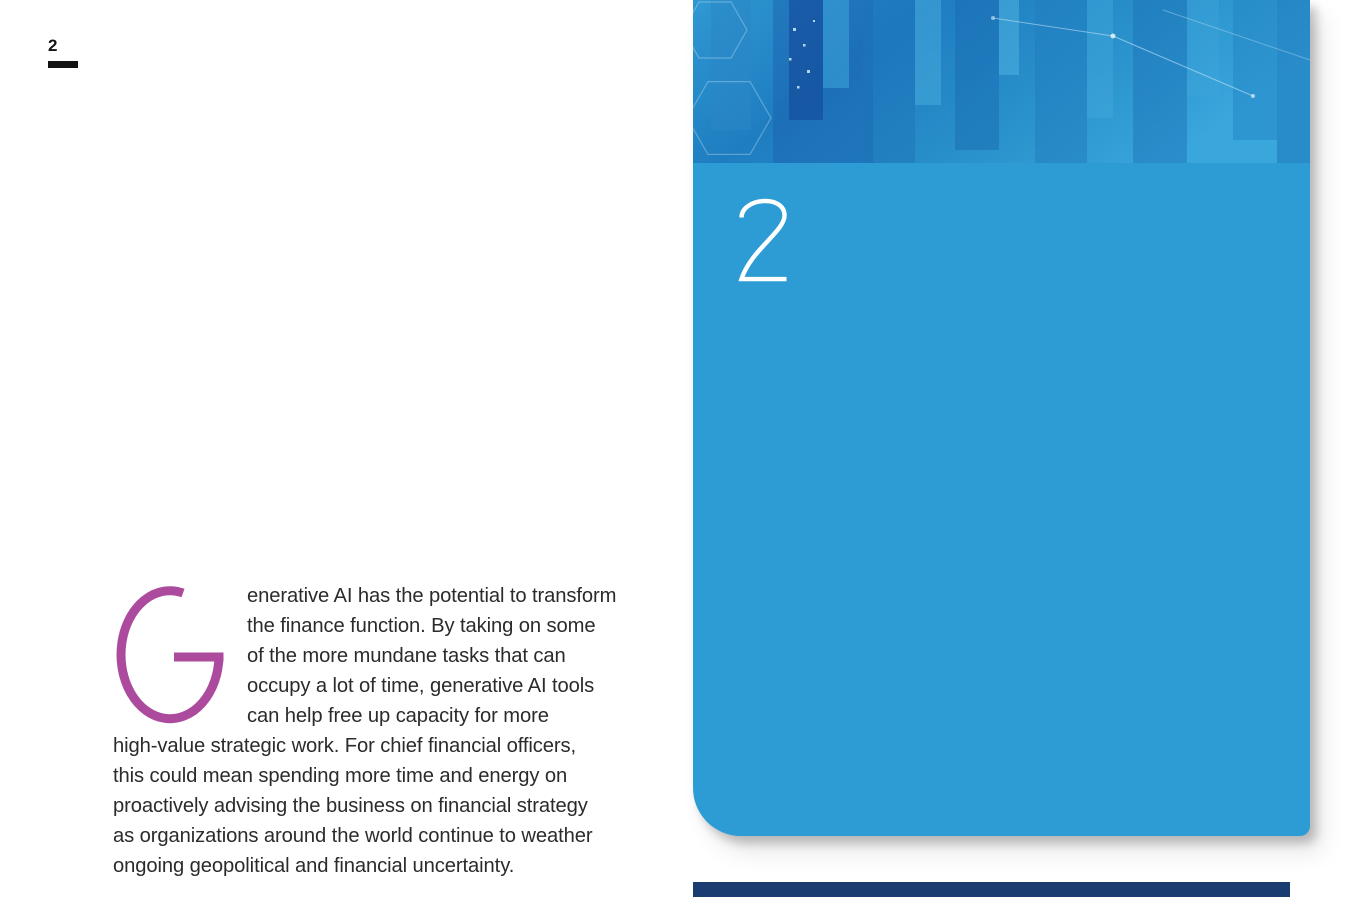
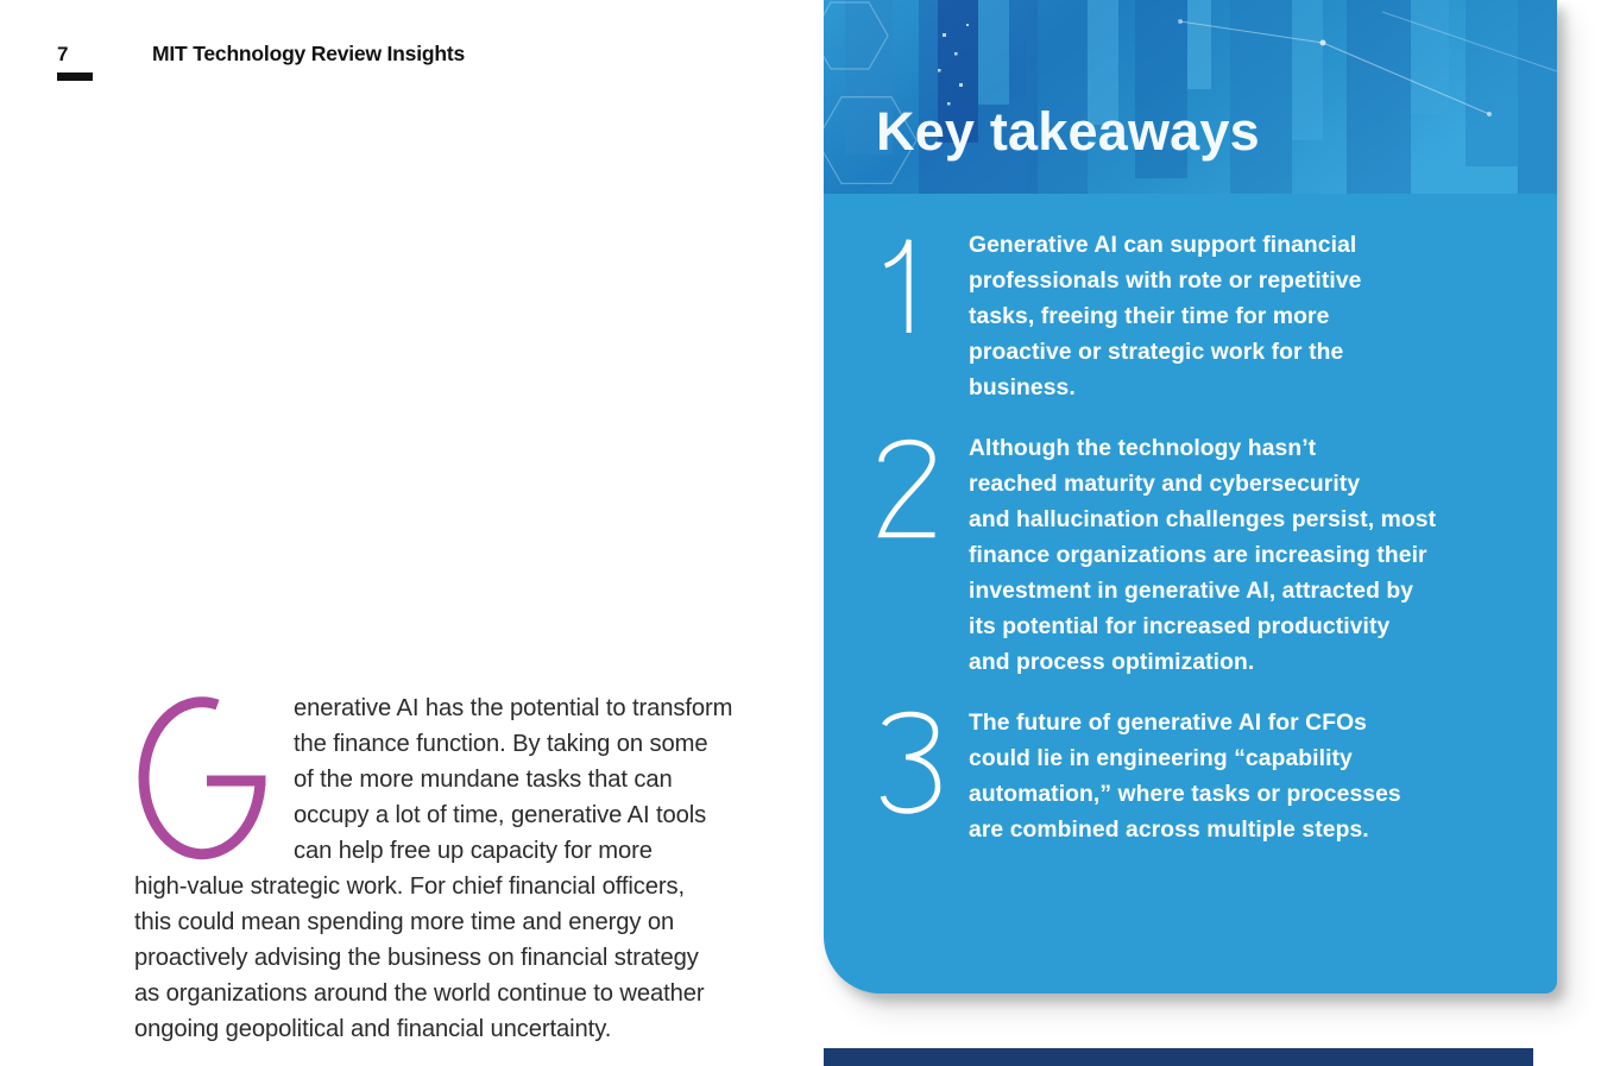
- 2
+ 7
+ MIT Technology Review Insights
  enerative AI has the potential to transform
  the finance function. By taking on some
  of the more mundane tasks that can
  occupy a lot of time, generative AI tools
  can help free up capacity for more
  high-value strategic work. For chief financial officers,
  this could mean spending more time and energy on
  proactively advising the business on financial strategy
  as organizations around the world continue to weather
  ongoing geopolitical and financial uncertainty.
+ Key takeaways
+ Generative AI can support financial
+ professionals with rote or repetitive
+ tasks, freeing their time for more
+ proactive or strategic work for the
+ business.
+ Although the technology hasn’t
+ reached maturity and cybersecurity
+ and hallucination challenges persist, most
+ finance organizations are increasing their
+ investment in generative AI, attracted by
+ its potential for increased productivity
+ and process optimization.
+ The future of generative AI for CFOs
+ could lie in engineering “capability
+ automation,” where tasks or processes
+ are combined across multiple steps.
